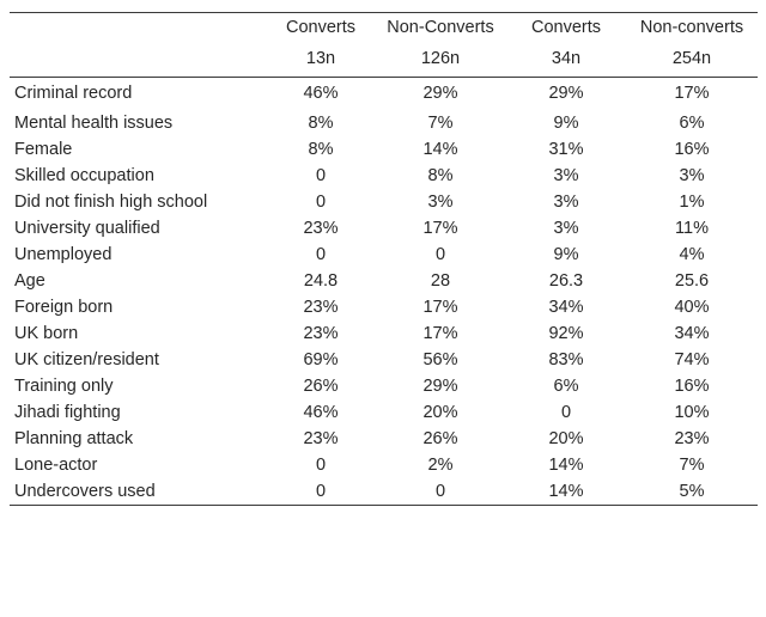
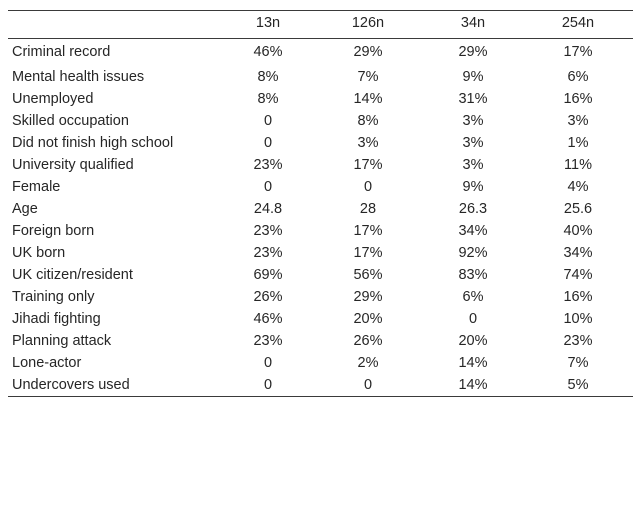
- 	Converts	Non-Converts	Converts	Non-converts
  	13n	126n	34n	254n
  Criminal record	46%	29%	29%	17%
  Mental health issues	8%	7%	9%	6%
- Female	8%	14%	31%	16%
+ Unemployed	8%	14%	31%	16%
  Skilled occupation	0	8%	3%	3%
  Did not finish high school	0	3%	3%	1%
  University qualified	23%	17%	3%	11%
- Unemployed	0	0	9%	4%
+ Female	0	0	9%	4%
  Age	24.8	28	26.3	25.6
  Foreign born	23%	17%	34%	40%
  UK born	23%	17%	92%	34%
  UK citizen/resident	69%	56%	83%	74%
  Training only	26%	29%	6%	16%
  Jihadi fighting	46%	20%	0	10%
  Planning attack	23%	26%	20%	23%
  Lone-actor	0	2%	14%	7%
  Undercovers used	0	0	14%	5%
